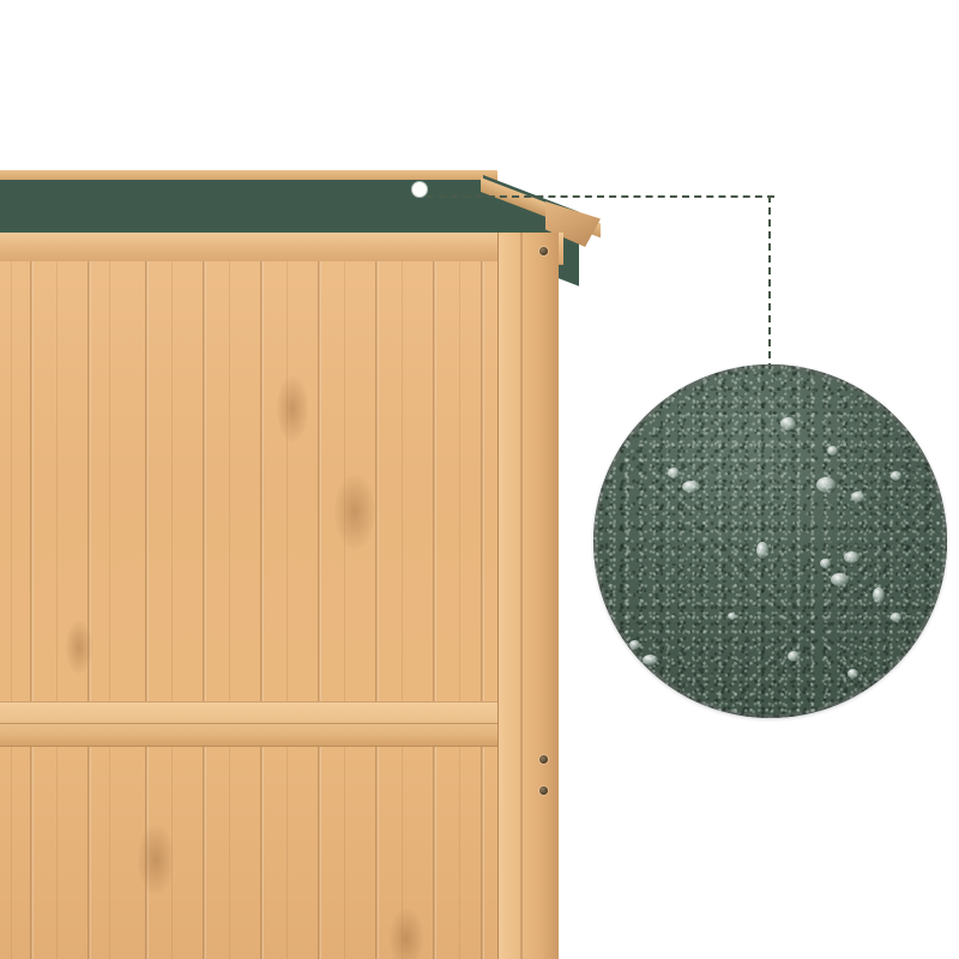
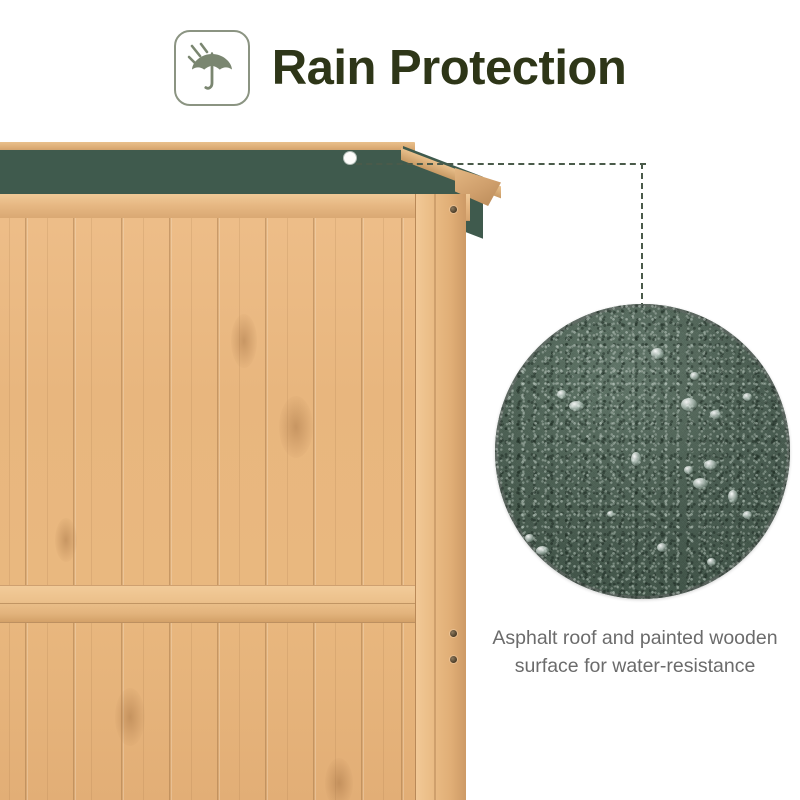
+ Rain Protection
+ Asphalt roof and painted wooden
+ surface for water-resistance
